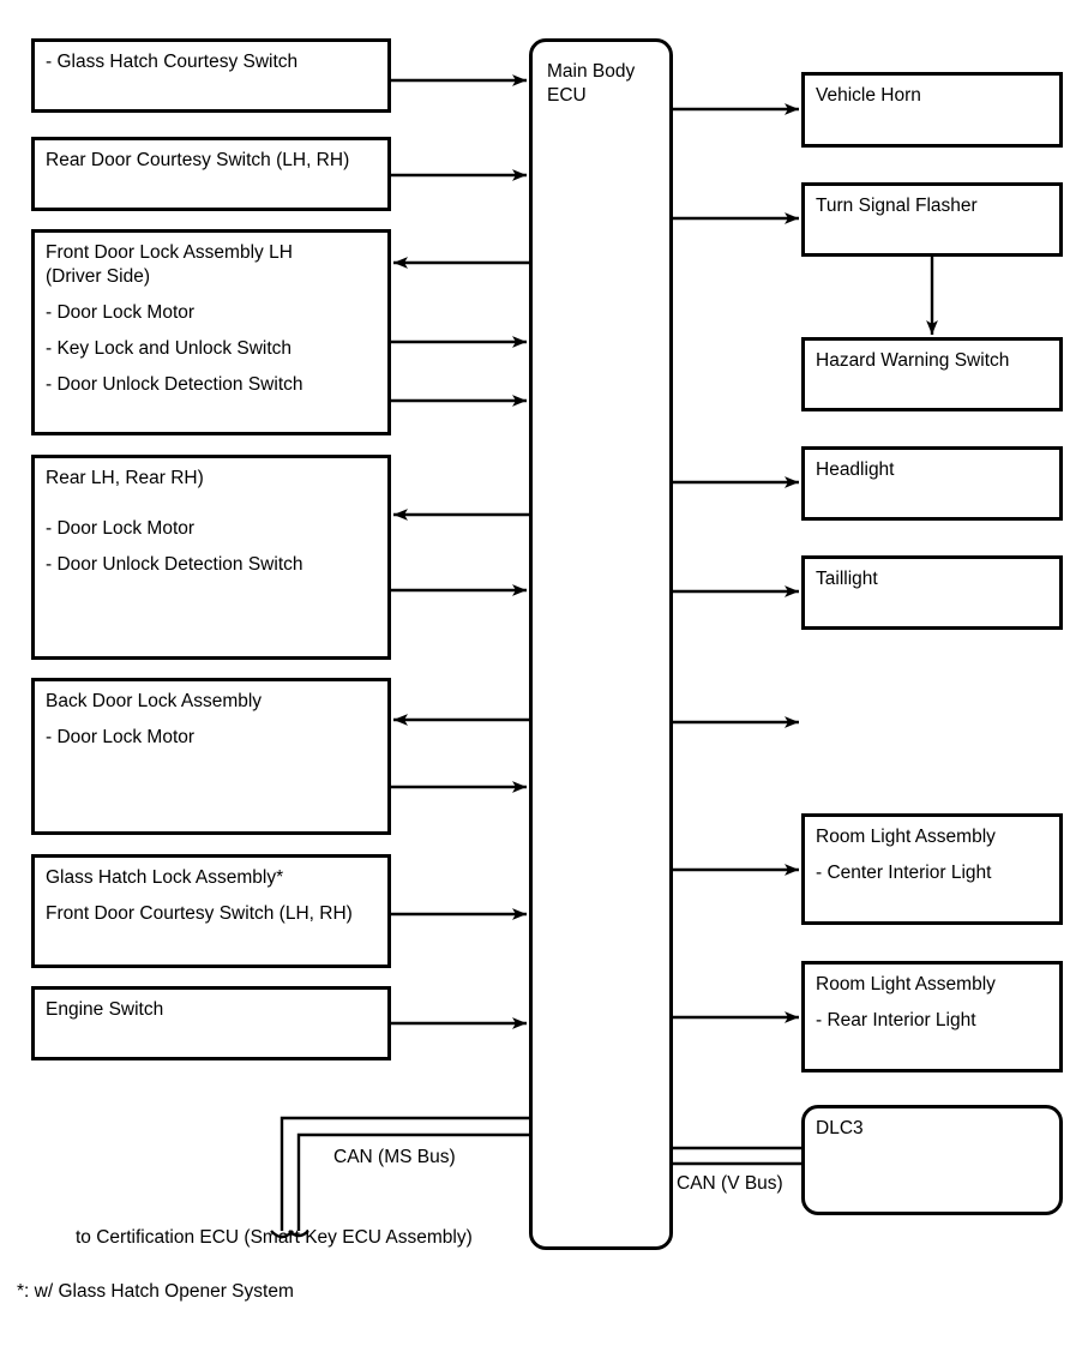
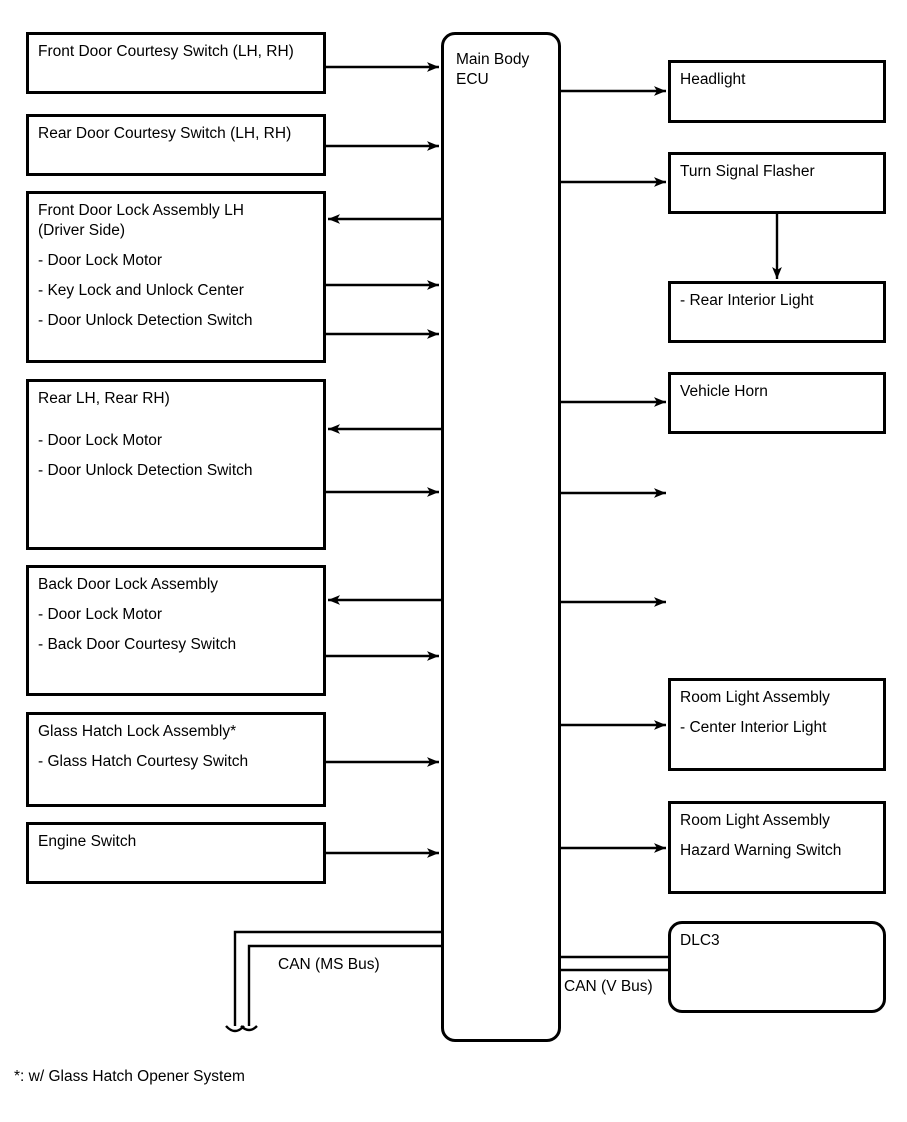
- - Glass Hatch Courtesy Switch
+ Front Door Courtesy Switch (LH, RH)
  Rear Door Courtesy Switch (LH, RH)
  Front Door Lock Assembly LH
  (Driver Side)
  - Door Lock Motor
- - Key Lock and Unlock Switch
+ - Key Lock and Unlock Center
  - Door Unlock Detection Switch
  Rear LH, Rear RH)
  - Door Lock Motor
  - Door Unlock Detection Switch
  Back Door Lock Assembly
  - Door Lock Motor
+ - Back Door Courtesy Switch
  Glass Hatch Lock Assembly*
- Front Door Courtesy Switch (LH, RH)
+ - Glass Hatch Courtesy Switch
  Engine Switch
  Main Body
  ECU
- Vehicle Horn
+ Headlight
  Turn Signal Flasher
- Hazard Warning Switch
+ - Rear Interior Light
- Headlight
+ Vehicle Horn
- Taillight
  Room Light Assembly
  - Center Interior Light
  Room Light Assembly
- - Rear Interior Light
+ Hazard Warning Switch
  DLC3
  CAN (MS Bus)
  CAN (V Bus)
- to Certification ECU (Smart Key ECU Assembly)
  *: w/ Glass Hatch Opener System
